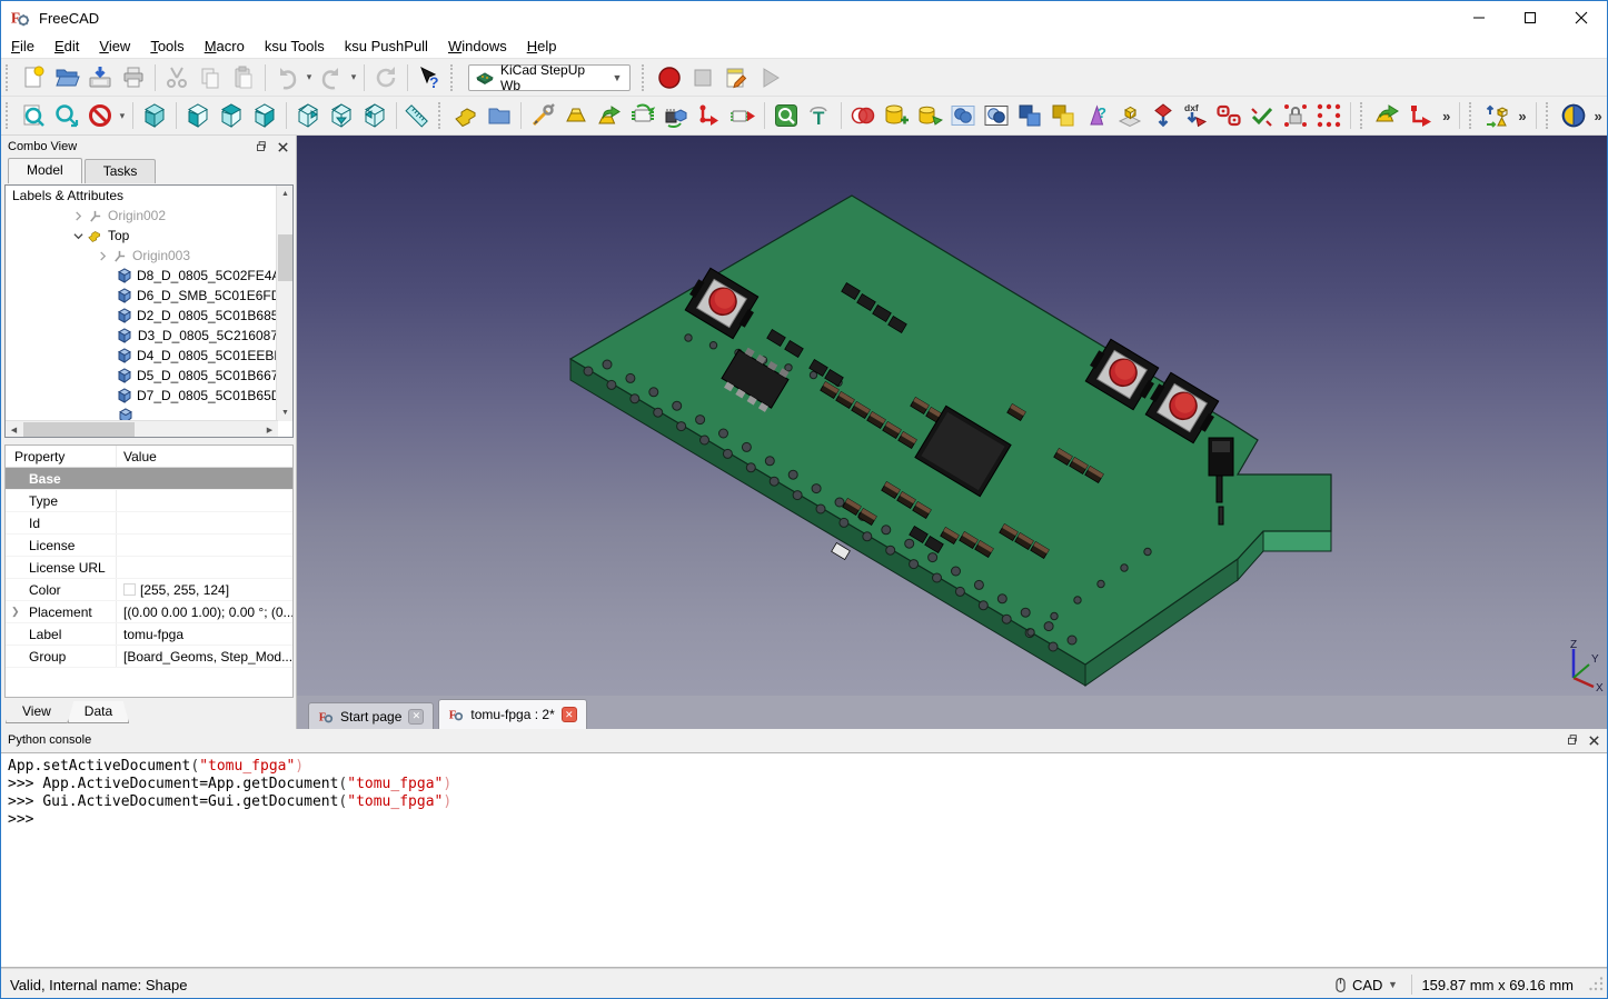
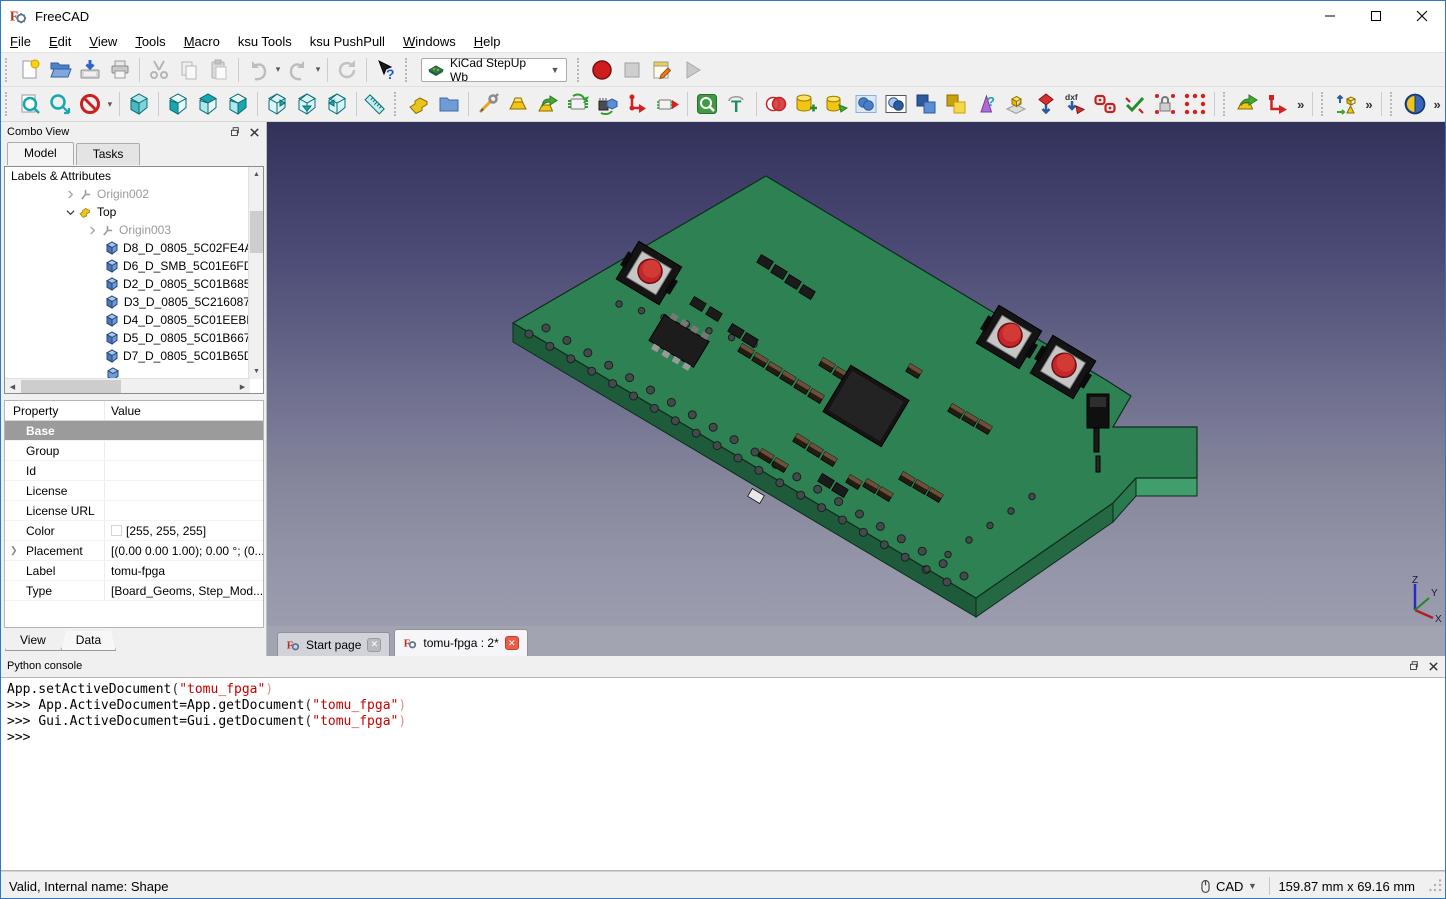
  F
  FreeCAD
  File
  Edit
  View
  Tools
  Macro
  ksu Tools
  ksu PushPull
  Windows
  Help
  ▾
  ▾
  ?
  KiCad StepUp Wb
  ▼
  ▾
  T
  ?
  dxf
  »
  »
  »
  Combo View
  Model
  Tasks
  Labels & Attributes
  Origin002
  Top
  Origin003
  D8_D_0805_5C02FE4
  D6_D_SMB_5C01E6F
  D2_D_0805_5C01B68
  D3_D_0805_5C216087
  D4_D_0805_5C01EEB
  D5_D_0805_5C01B66
  D7_D_0805_5C01B65
  Property
  Value
  Base
- Type
+ Group
  Id
  License
  License URL
  Color
- [255, 255, 124]
+ [255, 255, 255]
  ❯
  Placement
  [(0.00 0.00 1.00); 0.00 °; (0...
  Label
  tomu-fpga
- Group
+ Type
  [Board_Geoms, Step_Mod...
  View
  Data
  Z
  Y
  X
  F
  Start page
  ✕
  F
  tomu-fpga : 2*
  ✕
  Python console
  App.setActiveDocument("tomu_fpga")
  >>> App.ActiveDocument=App.getDocument("tomu_fpga")
  >>> Gui.ActiveDocument=Gui.getDocument("tomu_fpga")
  >>>
  Valid, Internal name: Shape
  CAD
  ▼
  159.87 mm x 69.16 mm
